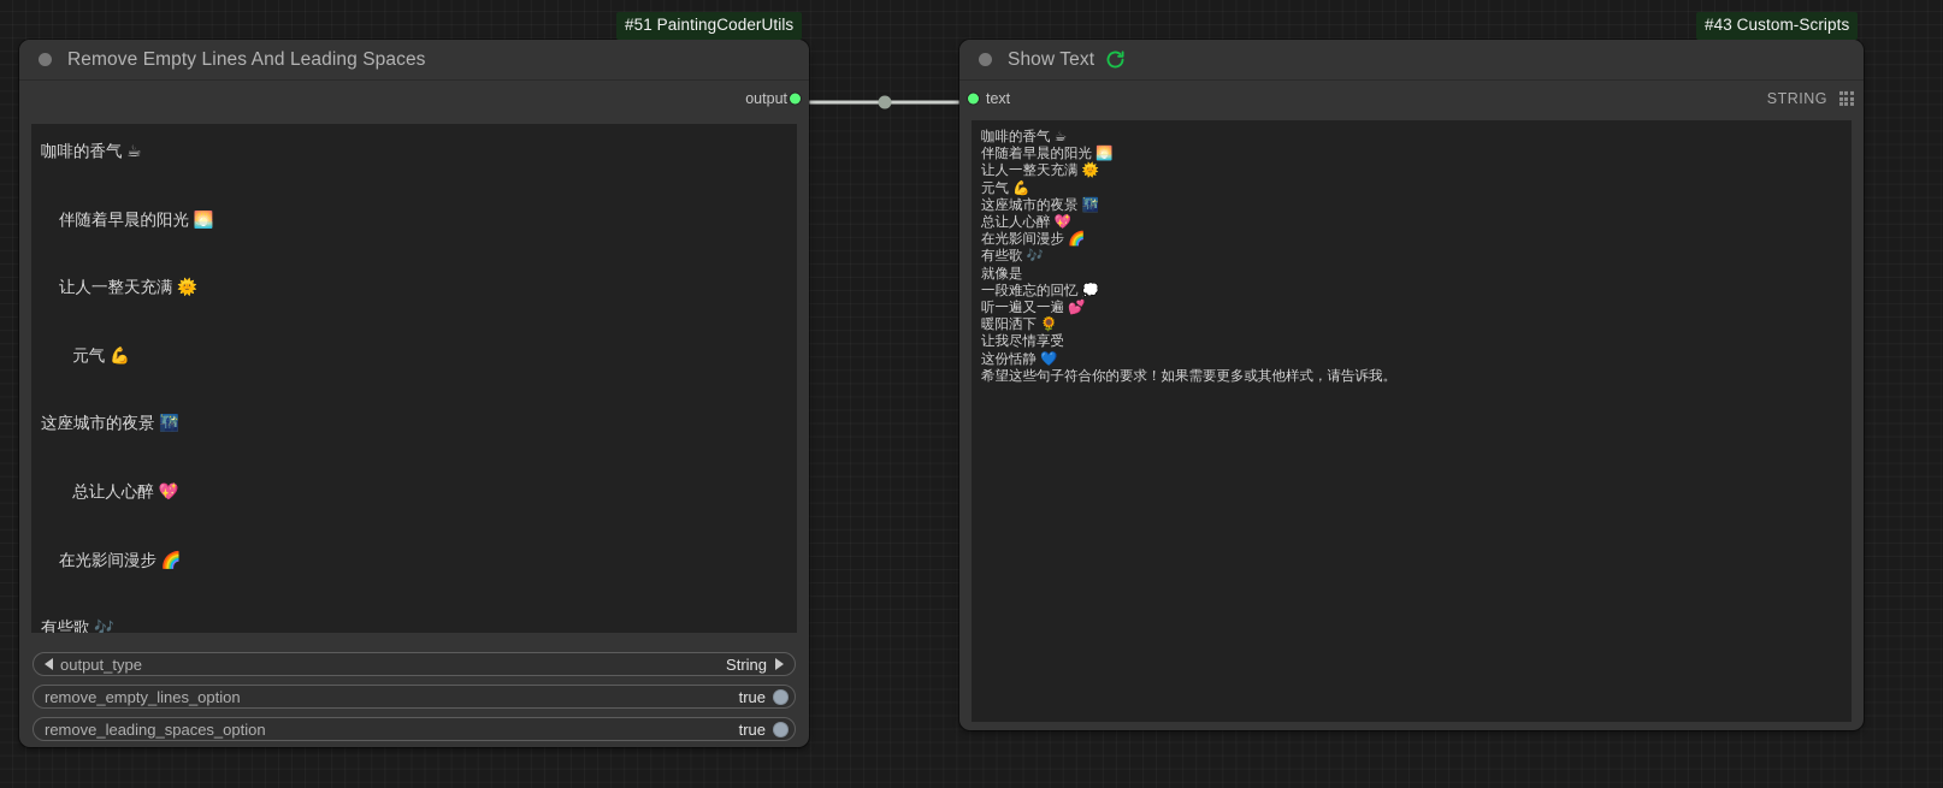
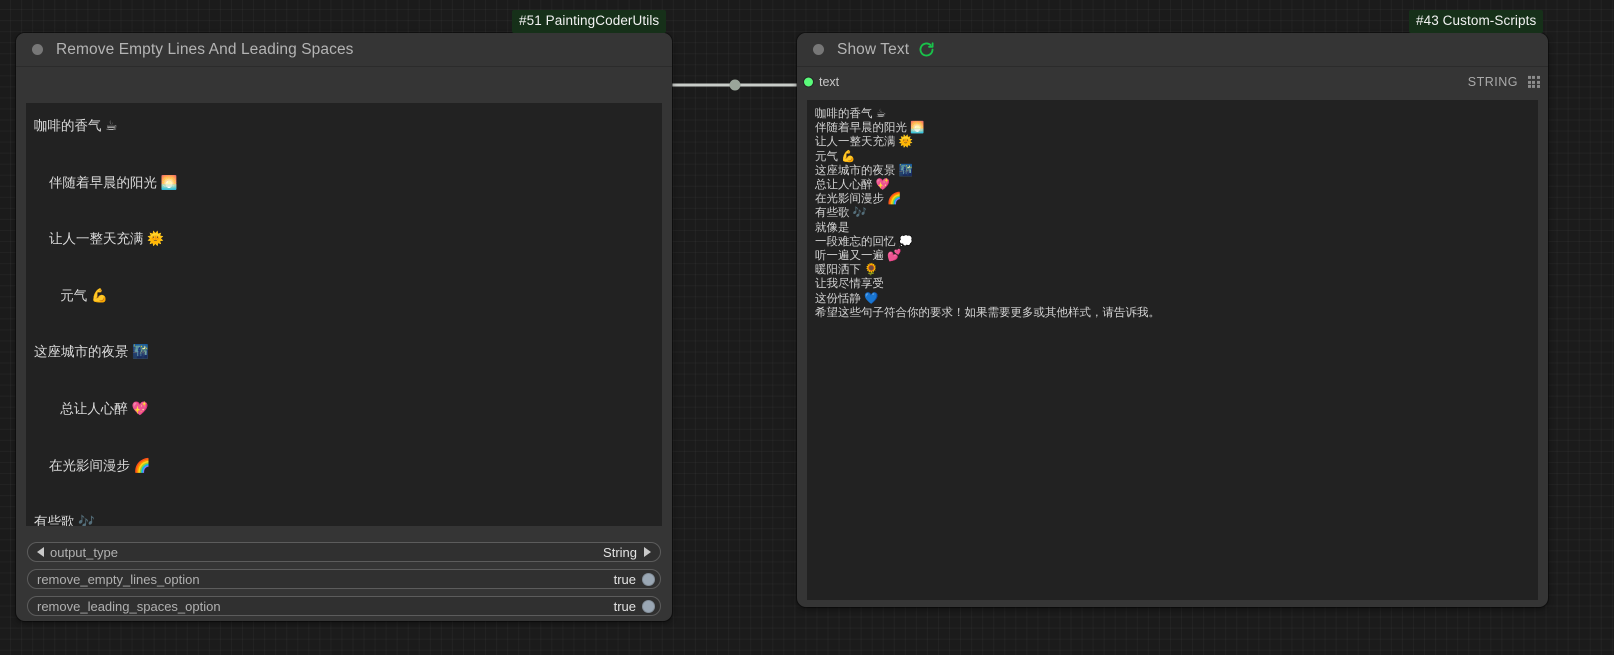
  #51 PaintingCoderUtils
  Remove Empty Lines And Leading Spaces
- output
  咖啡的香气 ☕
  伴随着早晨的阳光 🌅
  让人一整天充满 🌞
  元气 💪
  这座城市的夜景 🌃
  总让人心醉 💖
  在光影间漫步 🌈
  有些歌 🎶
  output_type
  String
  remove_empty_lines_option
  true
  remove_leading_spaces_option
  true
  #43 Custom-Scripts
  Show Text
  text
  STRING
  咖啡的香气 ☕
  伴随着早晨的阳光 🌅
  让人一整天充满 🌞
  元气 💪
  这座城市的夜景 🌃
  总让人心醉 💖
  在光影间漫步 🌈
  有些歌 🎶
  就像是
  一段难忘的回忆 💭
  听一遍又一遍 💕
  暖阳洒下 🌻
  让我尽情享受
  这份恬静 💙
  希望这些句子符合你的要求！如果需要更多或其他样式，请告诉我。
